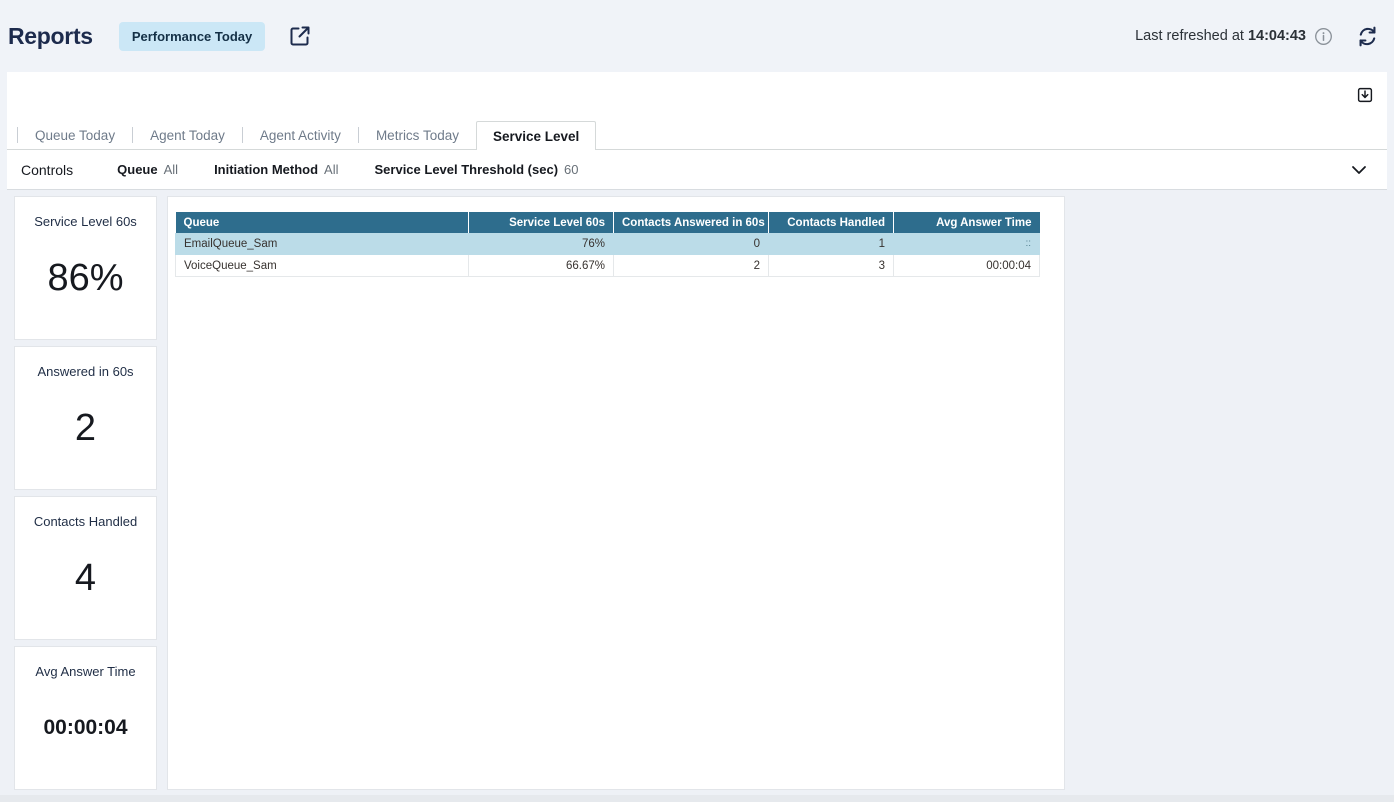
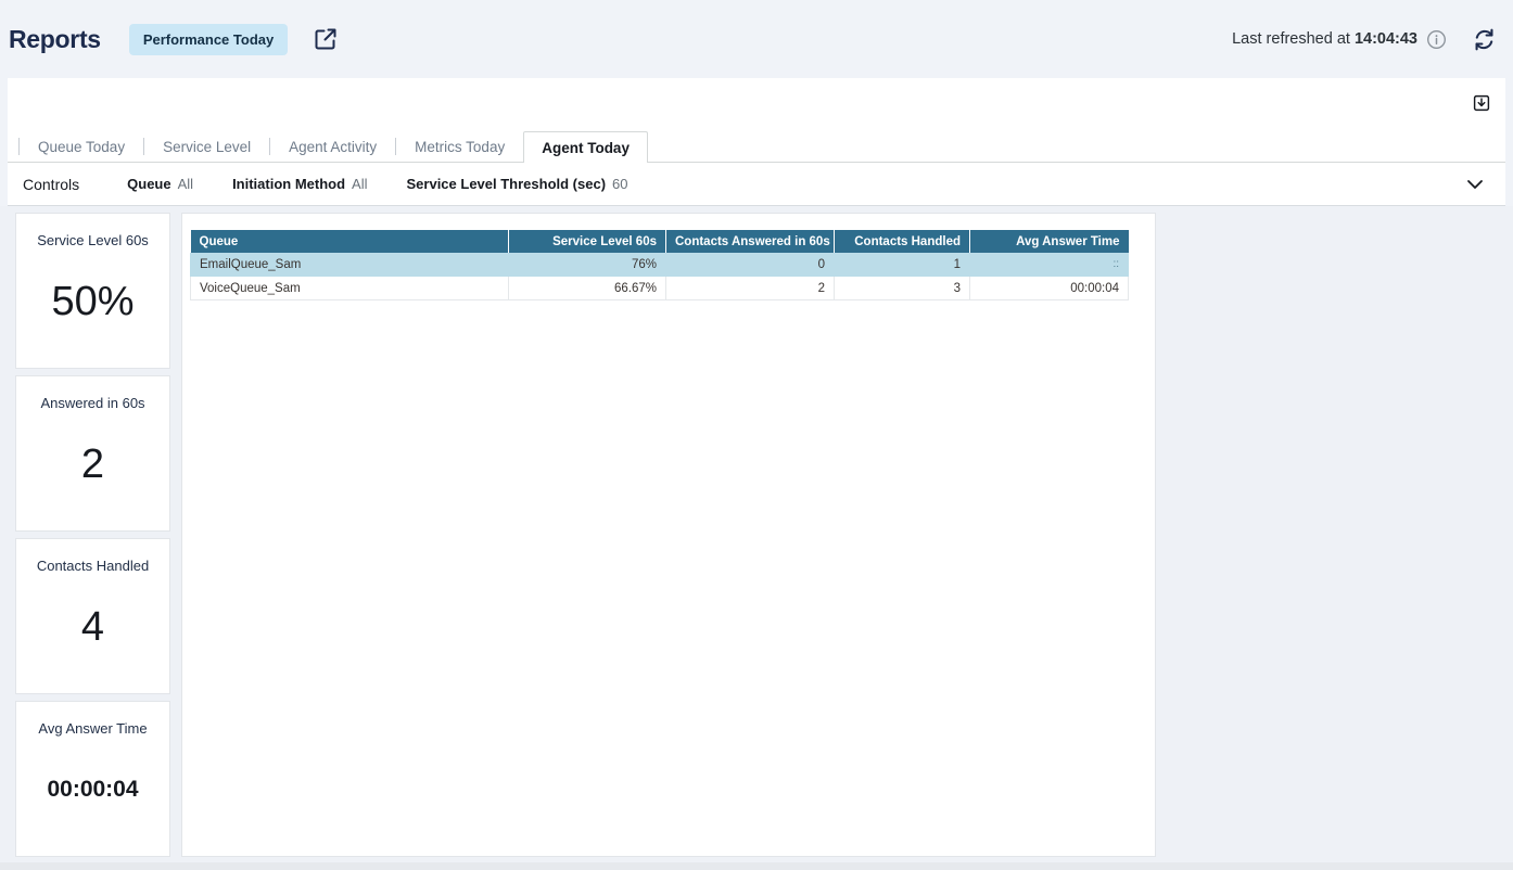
  Reports
  Performance Today
  Last refreshed at 14:04:43
  Queue Today
- Agent Today
+ Service Level
  Agent Activity
  Metrics Today
- Service Level
+ Agent Today
  Controls
  Queue All
  Initiation Method All
  Service Level Threshold (sec) 60
  Service Level 60s
- 86%
+ 50%
  Answered in 60s
  2
  Contacts Handled
  4
  Avg Answer Time
  00:00:04
  Queue	Service Level 60s	Contacts Answered in 60s	Contacts Handled	Avg Answer Time
  EmailQueue_Sam	76%	0	1	::
  VoiceQueue_Sam	66.67%	2	3	00:00:04
